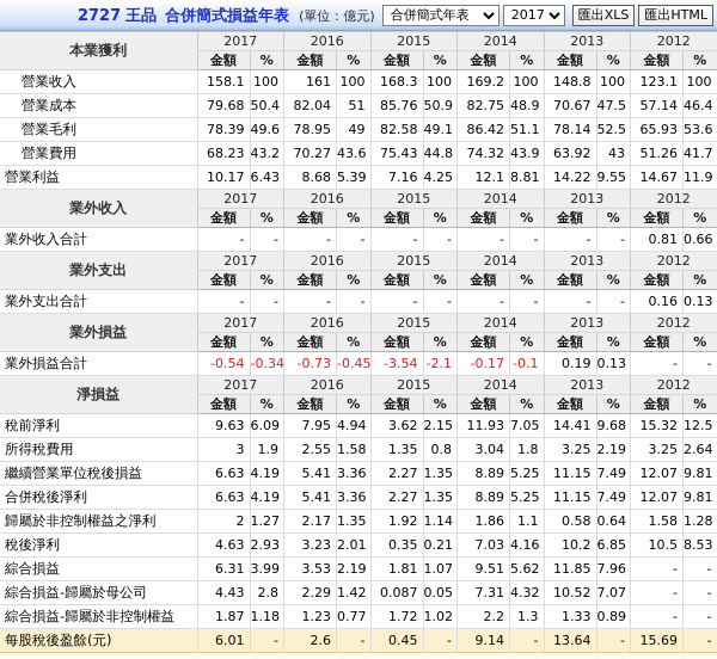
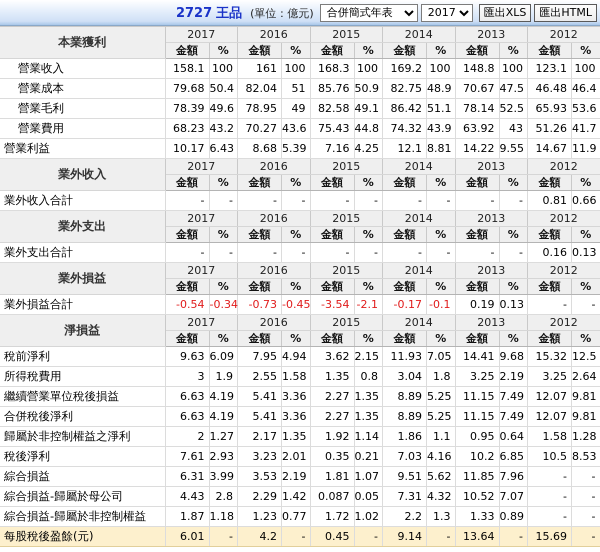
  2727
  王品
- 合併簡式損益年表
  (單位：億元)
  合併簡式年表
  2017
  匯出XLS
  匯出HTML
  本業獲利	2017	2016	2015	2014	2013	2012
  金額	%	金額	%	金額	%	金額	%	金額	%	金額	%
  營業收入	158.1	100	161	100	168.3	100	169.2	100	148.8	100	123.1	100
- 營業成本	79.68	50.4	82.04	51	85.76	50.9	82.75	48.9	70.67	47.5	57.14	46.4
+ 營業成本	79.68	50.4	82.04	51	85.76	50.9	82.75	48.9	70.67	47.5	46.48	46.4
  營業毛利	78.39	49.6	78.95	49	82.58	49.1	86.42	51.1	78.14	52.5	65.93	53.6
  營業費用	68.23	43.2	70.27	43.6	75.43	44.8	74.32	43.9	63.92	43	51.26	41.7
  營業利益	10.17	6.43	8.68	5.39	7.16	4.25	12.1	8.81	14.22	9.55	14.67	11.9
  業外收入	2017	2016	2015	2014	2013	2012
  金額	%	金額	%	金額	%	金額	%	金額	%	金額	%
  業外收入合計	-	-	-	-	-	-	-	-	-	-	0.81	0.66
  業外支出	2017	2016	2015	2014	2013	2012
  金額	%	金額	%	金額	%	金額	%	金額	%	金額	%
  業外支出合計	-	-	-	-	-	-	-	-	-	-	0.16	0.13
  業外損益	2017	2016	2015	2014	2013	2012
  金額	%	金額	%	金額	%	金額	%	金額	%	金額	%
  業外損益合計	-0.54	-0.34	-0.73	-0.45	-3.54	-2.1	-0.17	-0.1	0.19	0.13	-	-
  淨損益	2017	2016	2015	2014	2013	2012
  金額	%	金額	%	金額	%	金額	%	金額	%	金額	%
  稅前淨利	9.63	6.09	7.95	4.94	3.62	2.15	11.93	7.05	14.41	9.68	15.32	12.5
  所得稅費用	3	1.9	2.55	1.58	1.35	0.8	3.04	1.8	3.25	2.19	3.25	2.64
  繼續營業單位稅後損益	6.63	4.19	5.41	3.36	2.27	1.35	8.89	5.25	11.15	7.49	12.07	9.81
  合併稅後淨利	6.63	4.19	5.41	3.36	2.27	1.35	8.89	5.25	11.15	7.49	12.07	9.81
- 歸屬於非控制權益之淨利	2	1.27	2.17	1.35	1.92	1.14	1.86	1.1	0.58	0.64	1.58	1.28
+ 歸屬於非控制權益之淨利	2	1.27	2.17	1.35	1.92	1.14	1.86	1.1	0.95	0.64	1.58	1.28
- 稅後淨利	4.63	2.93	3.23	2.01	0.35	0.21	7.03	4.16	10.2	6.85	10.5	8.53
+ 稅後淨利	7.61	2.93	3.23	2.01	0.35	0.21	7.03	4.16	10.2	6.85	10.5	8.53
  綜合損益	6.31	3.99	3.53	2.19	1.81	1.07	9.51	5.62	11.85	7.96	-	-
  綜合損益-歸屬於母公司	4.43	2.8	2.29	1.42	0.087	0.05	7.31	4.32	10.52	7.07	-	-
  綜合損益-歸屬於非控制權益	1.87	1.18	1.23	0.77	1.72	1.02	2.2	1.3	1.33	0.89	-	-
- 每股稅後盈餘(元)	6.01	-	2.6	-	0.45	-	9.14	-	13.64	-	15.69	-
+ 每股稅後盈餘(元)	6.01	-	4.2	-	0.45	-	9.14	-	13.64	-	15.69	-
